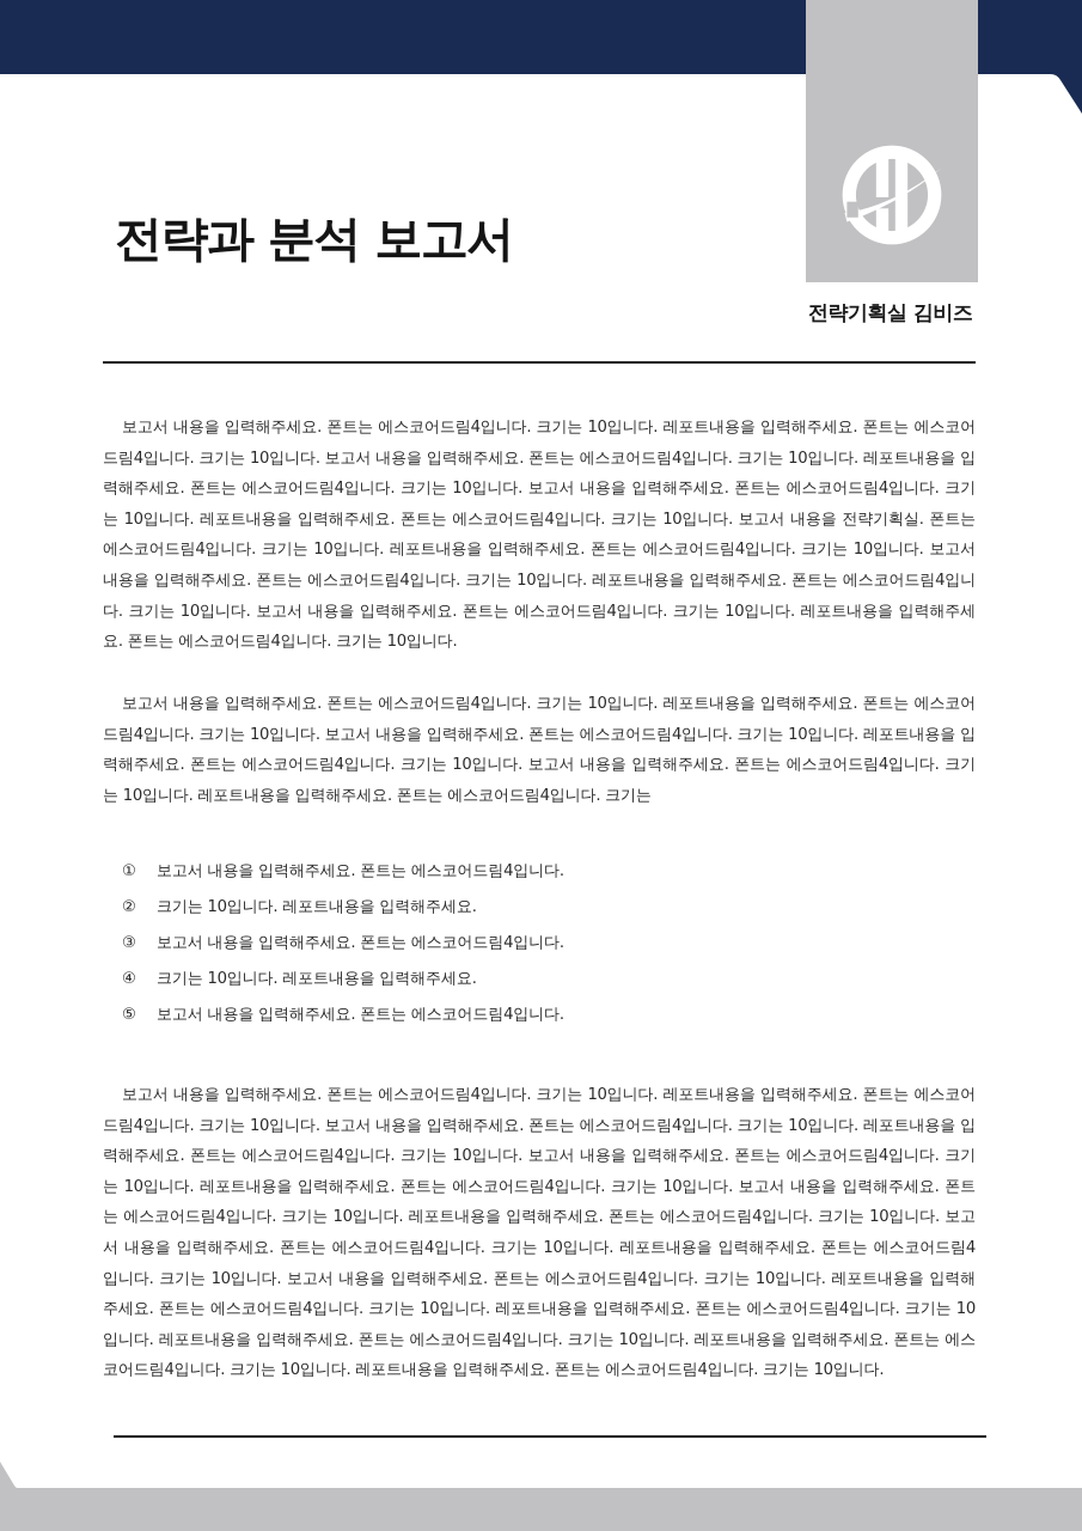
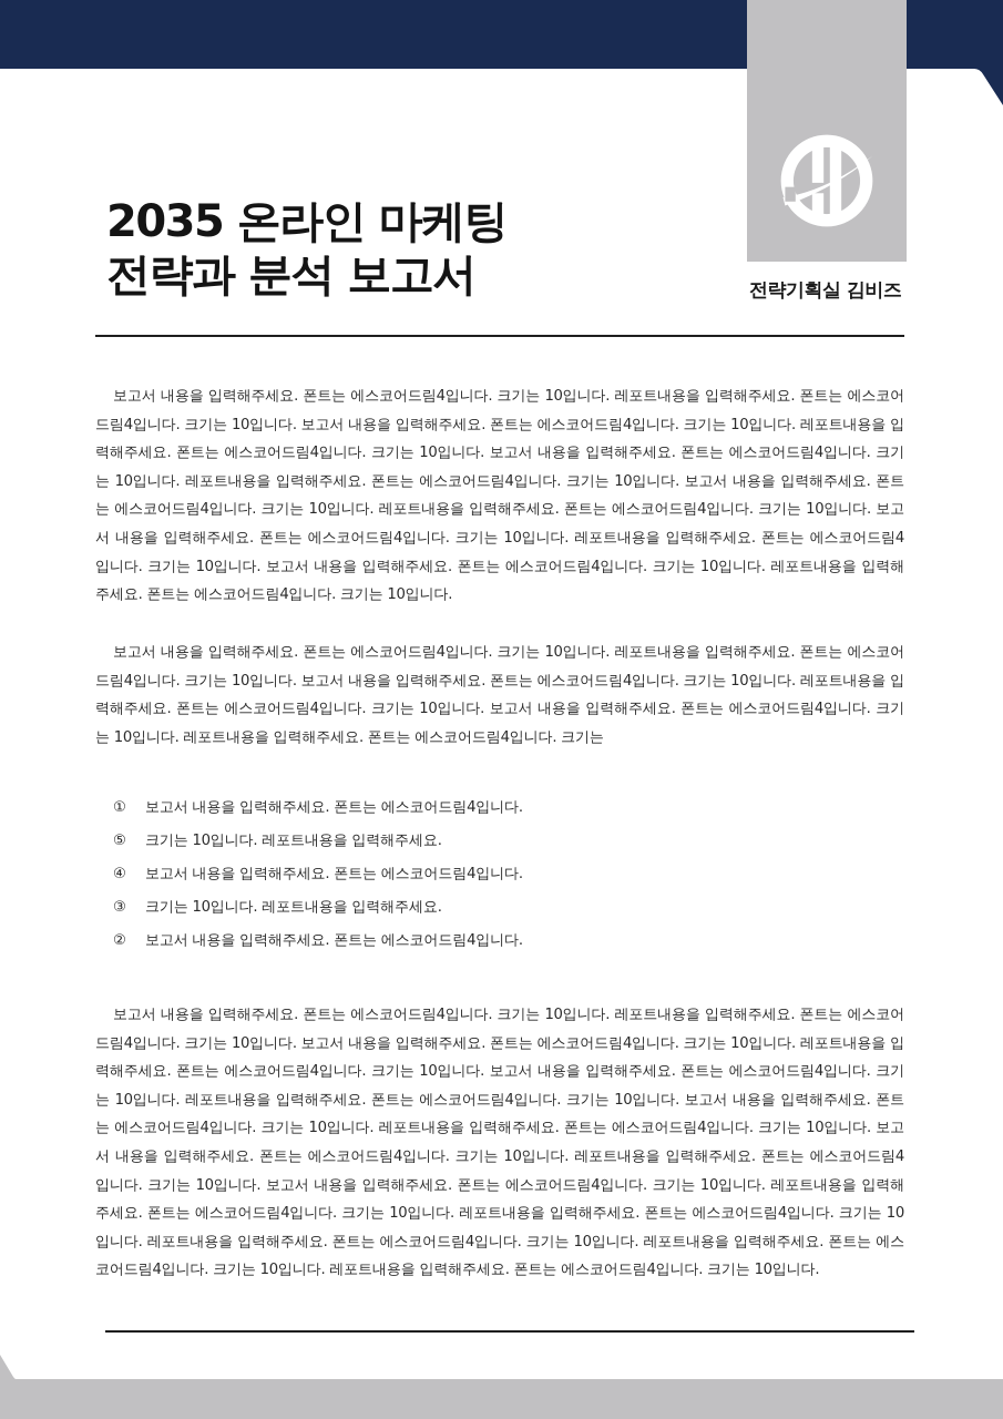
  전략기획실 김비즈
+ 2035 온라인 마케팅
  전략과 분석 보고서
- 보고서 내용을 입력해주세요. 폰트는 에스코어드림4입니다. 크기는 10입니다. 레포트내용을 입력해주세요. 폰트는 에스코어드림4입니다. 크기는 10입니다. 보고서 내용을 입력해주세요. 폰트는 에스코어드림4입니다. 크기는 10입니다. 레포트내용을 입력해주세요. 폰트는 에스코어드림4입니다. 크기는 10입니다. 보고서 내용을 입력해주세요. 폰트는 에스코어드림4입니다. 크기는 10입니다. 레포트내용을 입력해주세요. 폰트는 에스코어드림4입니다. 크기는 10입니다. 보고서 내용을 전략기획실. 폰트는 에스코어드림4입니다. 크기는 10입니다. 레포트내용을 입력해주세요. 폰트는 에스코어드림4입니다. 크기는 10입니다. 보고서 내용을 입력해주세요. 폰트는 에스코어드림4입니다. 크기는 10입니다. 레포트내용을 입력해주세요. 폰트는 에스코어드림4입니다. 크기는 10입니다. 보고서 내용을 입력해주세요. 폰트는 에스코어드림4입니다. 크기는 10입니다. 레포트내용을 입력해주세요. 폰트는 에스코어드림4입니다. 크기는 10입니다.
+ 보고서 내용을 입력해주세요. 폰트는 에스코어드림4입니다. 크기는 10입니다. 레포트내용을 입력해주세요. 폰트는 에스코어드림4입니다. 크기는 10입니다. 보고서 내용을 입력해주세요. 폰트는 에스코어드림4입니다. 크기는 10입니다. 레포트내용을 입력해주세요. 폰트는 에스코어드림4입니다. 크기는 10입니다. 보고서 내용을 입력해주세요. 폰트는 에스코어드림4입니다. 크기는 10입니다. 레포트내용을 입력해주세요. 폰트는 에스코어드림4입니다. 크기는 10입니다. 보고서 내용을 입력해주세요. 폰트는 에스코어드림4입니다. 크기는 10입니다. 레포트내용을 입력해주세요. 폰트는 에스코어드림4입니다. 크기는 10입니다. 보고서 내용을 입력해주세요. 폰트는 에스코어드림4입니다. 크기는 10입니다. 레포트내용을 입력해주세요. 폰트는 에스코어드림4입니다. 크기는 10입니다. 보고서 내용을 입력해주세요. 폰트는 에스코어드림4입니다. 크기는 10입니다. 레포트내용을 입력해주세요. 폰트는 에스코어드림4입니다. 크기는 10입니다.
  보고서 내용을 입력해주세요. 폰트는 에스코어드림4입니다. 크기는 10입니다. 레포트내용을 입력해주세요. 폰트는 에스코어드림4입니다. 크기는 10입니다. 보고서 내용을 입력해주세요. 폰트는 에스코어드림4입니다. 크기는 10입니다. 레포트내용을 입력해주세요. 폰트는 에스코어드림4입니다. 크기는 10입니다. 보고서 내용을 입력해주세요. 폰트는 에스코어드림4입니다. 크기는 10입니다. 레포트내용을 입력해주세요. 폰트는 에스코어드림4입니다. 크기는
  ①
  보고서 내용을 입력해주세요. 폰트는 에스코어드림4입니다.
- ②
+ ⑤
  크기는 10입니다. 레포트내용을 입력해주세요.
- ③
+ ④
  보고서 내용을 입력해주세요. 폰트는 에스코어드림4입니다.
- ④
+ ③
  크기는 10입니다. 레포트내용을 입력해주세요.
- ⑤
+ ②
  보고서 내용을 입력해주세요. 폰트는 에스코어드림4입니다.
  보고서 내용을 입력해주세요. 폰트는 에스코어드림4입니다. 크기는 10입니다. 레포트내용을 입력해주세요. 폰트는 에스코어드림4입니다. 크기는 10입니다. 보고서 내용을 입력해주세요. 폰트는 에스코어드림4입니다. 크기는 10입니다. 레포트내용을 입력해주세요. 폰트는 에스코어드림4입니다. 크기는 10입니다. 보고서 내용을 입력해주세요. 폰트는 에스코어드림4입니다. 크기는 10입니다. 레포트내용을 입력해주세요. 폰트는 에스코어드림4입니다. 크기는 10입니다. 보고서 내용을 입력해주세요. 폰트는 에스코어드림4입니다. 크기는 10입니다. 레포트내용을 입력해주세요. 폰트는 에스코어드림4입니다. 크기는 10입니다. 보고서 내용을 입력해주세요. 폰트는 에스코어드림4입니다. 크기는 10입니다. 레포트내용을 입력해주세요. 폰트는 에스코어드림4입니다. 크기는 10입니다. 보고서 내용을 입력해주세요. 폰트는 에스코어드림4입니다. 크기는 10입니다. 레포트내용을 입력해주세요. 폰트는 에스코어드림4입니다. 크기는 10입니다. 레포트내용을 입력해주세요. 폰트는 에스코어드림4입니다. 크기는 10입니다. 레포트내용을 입력해주세요. 폰트는 에스코어드림4입니다. 크기는 10입니다. 레포트내용을 입력해주세요. 폰트는 에스코어드림4입니다. 크기는 10입니다. 레포트내용을 입력해주세요. 폰트는 에스코어드림4입니다. 크기는 10입니다.
